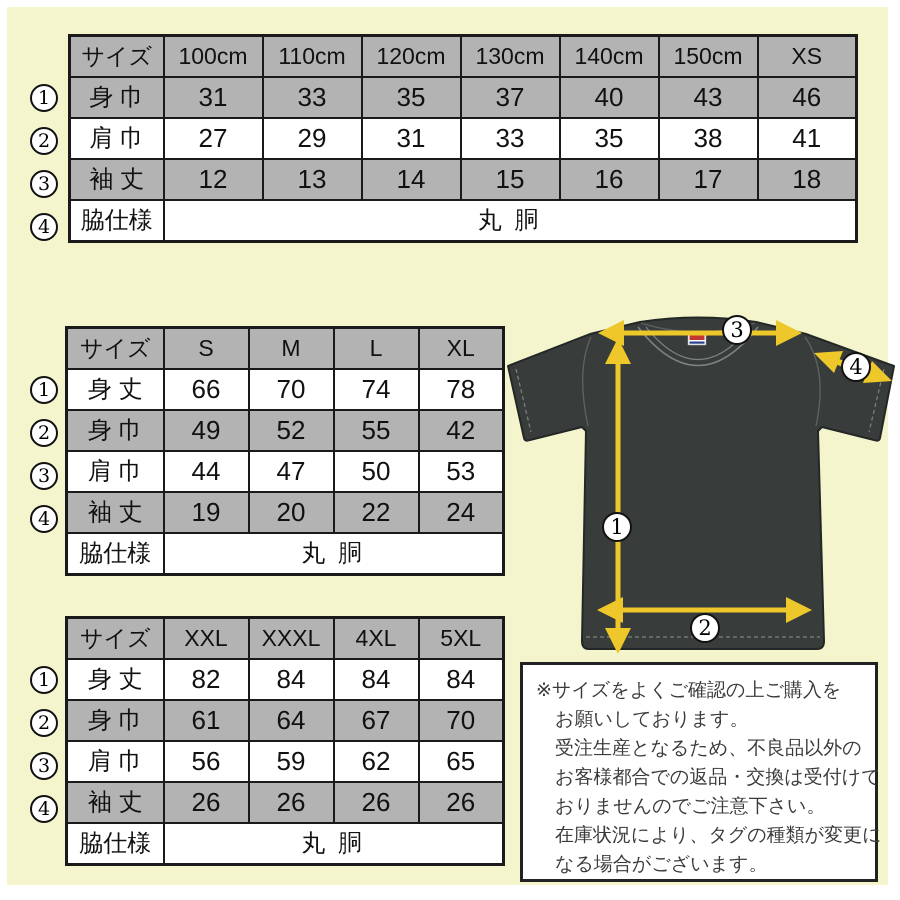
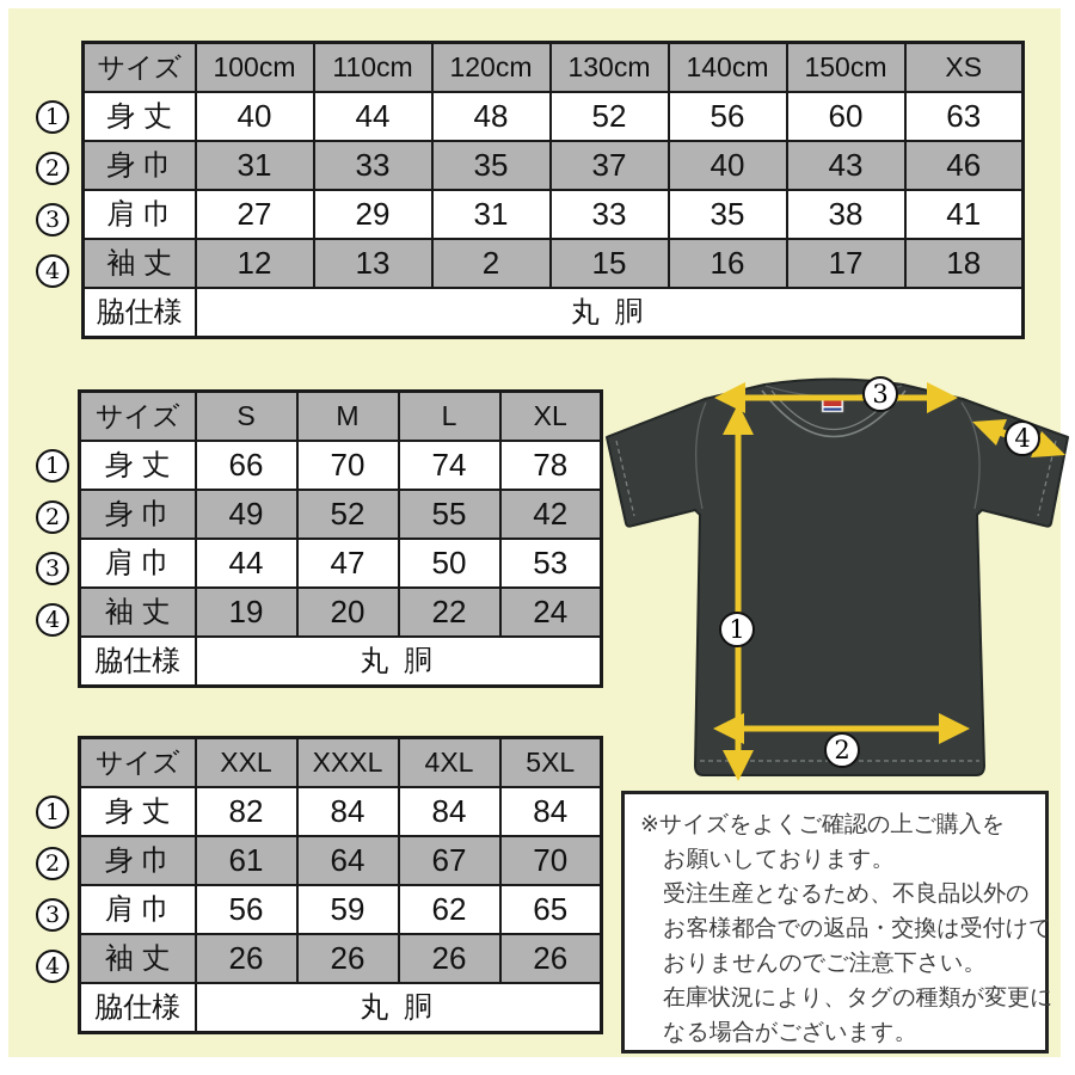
  サイズ	100cm	110cm	120cm	130cm	140cm	150cm	XS
+ 身 丈	40	44	48	52	56	60	63
  身 巾	31	33	35	37	40	43	46
  肩 巾	27	29	31	33	35	38	41
- 袖 丈	12	13	14	15	16	17	18
+ 袖 丈	12	13	2	15	16	17	18
  脇仕様	丸 胴
  サイズ	S	M	L	XL
  身 丈	66	70	74	78
  身 巾	49	52	55	42
  肩 巾	44	47	50	53
  袖 丈	19	20	22	24
  脇仕様	丸 胴
  サイズ	XXL	XXXL	4XL	5XL
  身 丈	82	84	84	84
  身 巾	61	64	67	70
  肩 巾	56	59	62	65
  袖 丈	26	26	26	26
  脇仕様	丸 胴
  1
  2
  3
  4
  1
  2
  3
  4
  1
  2
  3
  4
  1
  2
  3
  4
  ※サイズをよくご確認の上ご購入を
  お願いしております。
  受注生産となるため、不良品以外の
  お客様都合での返品・交換は受付けて
  おりませんのでご注意下さい。
  在庫状況により、タグの種類が変更に
  なる場合がございます。
